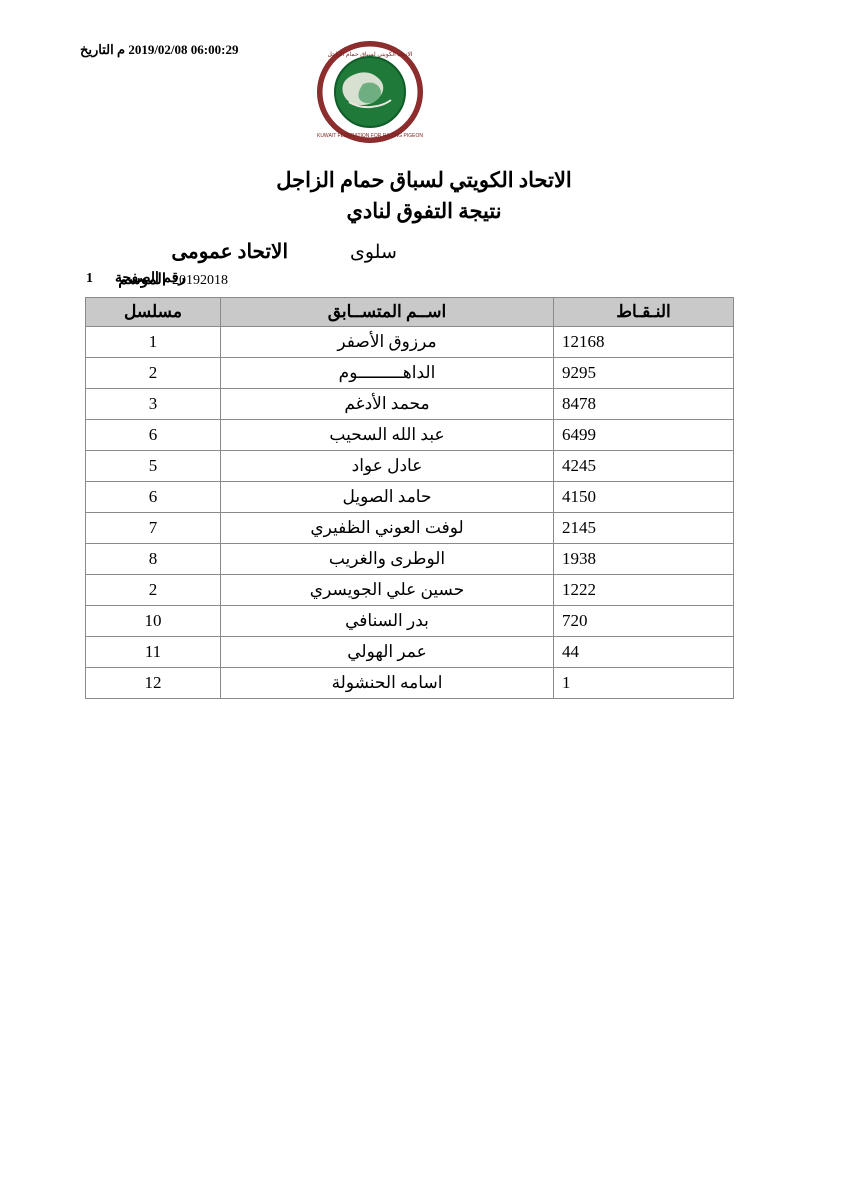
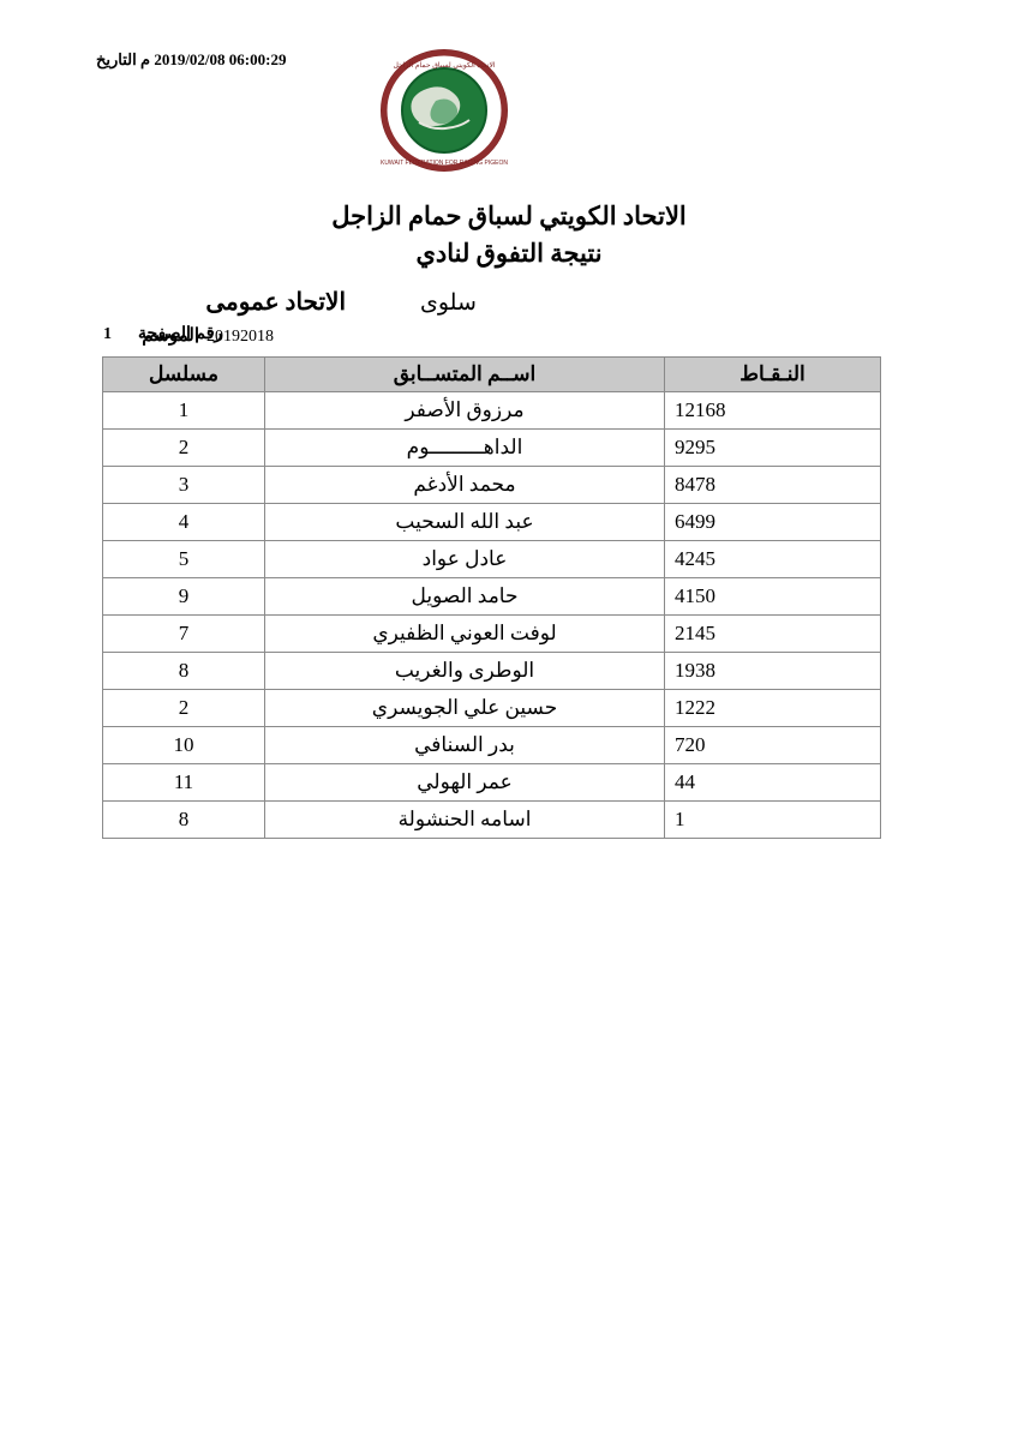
  06:00:29 2019/02/08 م التاريخ
  الاتحاد الكويتي لسباق حمام الزاجل
  نتيجة التفوق لنادي
  الاتحاد عمومى
  سلوى
  20192018الموسم
  رقم الصفحة1
  النـقـاط	اســم المتســابق	مسلسل
  12168	مرزوق الأصفر	1
  9295	الداهـــــــــوم	2
  8478	محمد الأدغم	3
- 6499	عبد الله السحيب	6
+ 6499	عبد الله السحيب	4
  4245	عادل عواد	5
- 4150	حامد الصويل	6
+ 4150	حامد الصويل	9
  2145	لوفت العوني الظفيري	7
  1938	الوطرى والغريب	8
  1222	حسين علي الجويسري	2
  720	بدر السنافي	10
  44	عمر الهولي	11
- 1	اسامه الحنشولة	12
+ 1	اسامه الحنشولة	8
